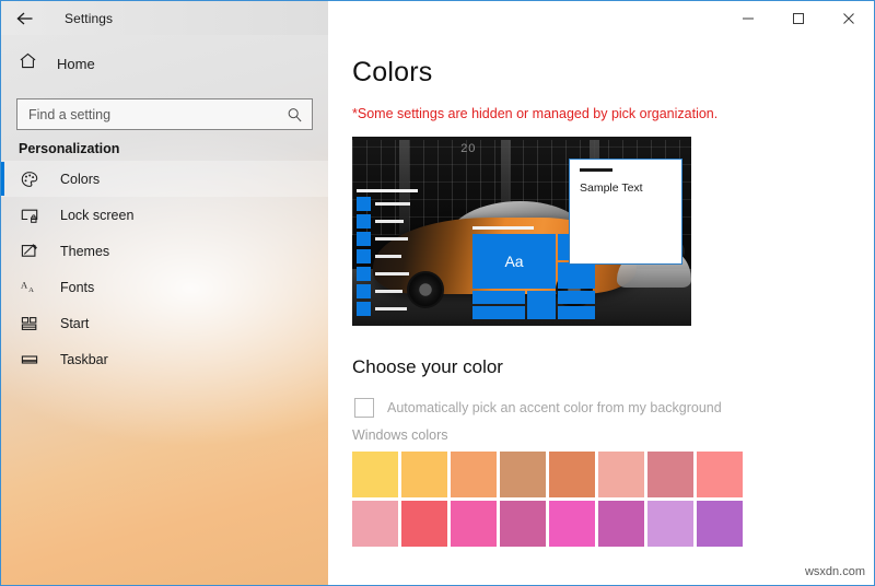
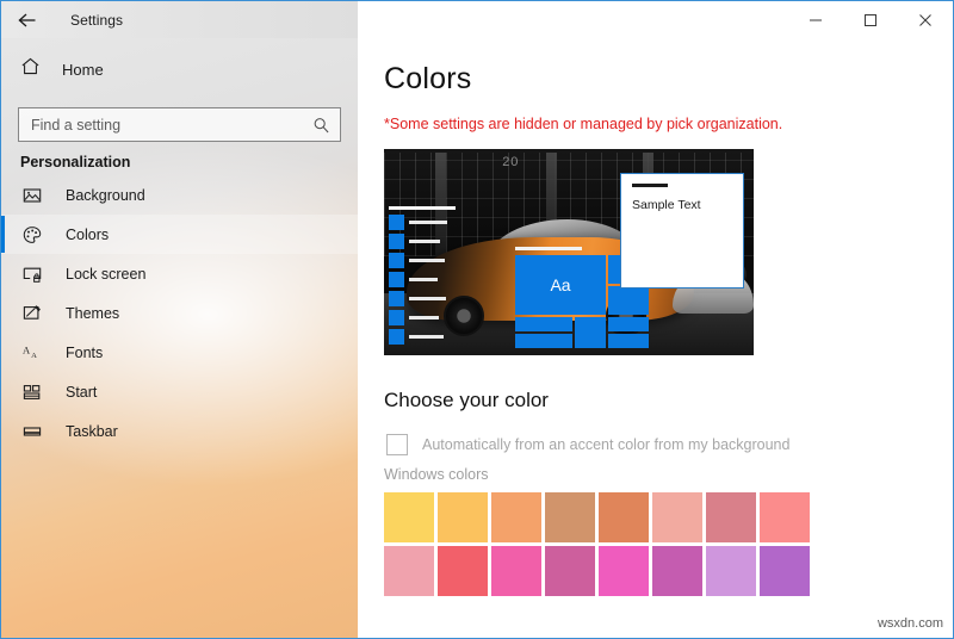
  Settings
  Home
  Find a setting
  Personalization
+ Background
  Colors
  Lock screen
  Themes
  A
  Fonts
  Start
  Taskbar
  Colors
  *Some settings are hidden or managed by pick organization.
  20
  Aa
  Sample Text
  Choose your color
- Automatically pick an accent color from my background
+ Automatically from an accent color from my background
  Windows colors
  wsxdn.com
